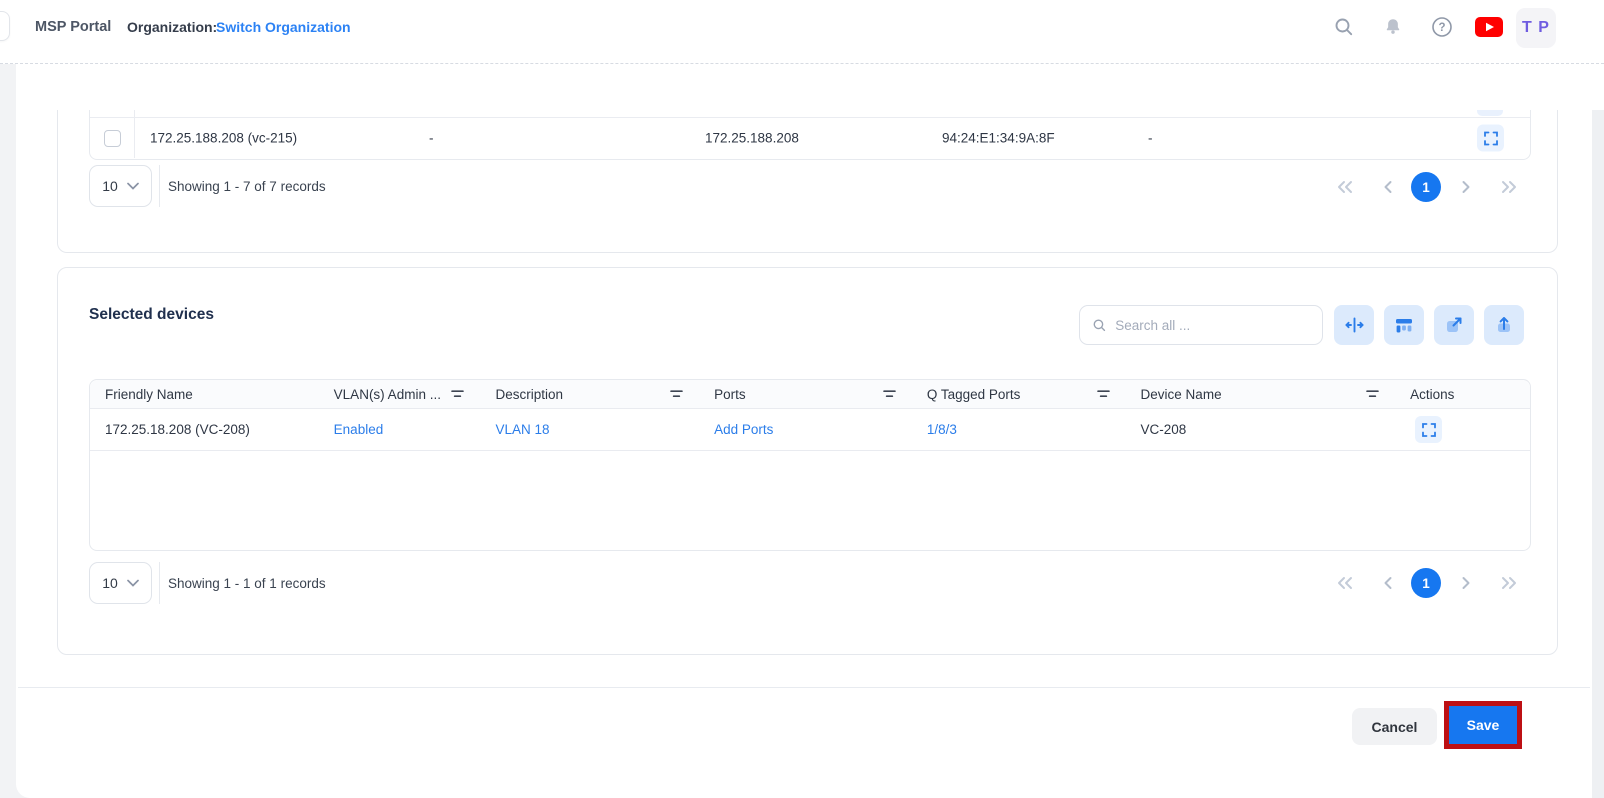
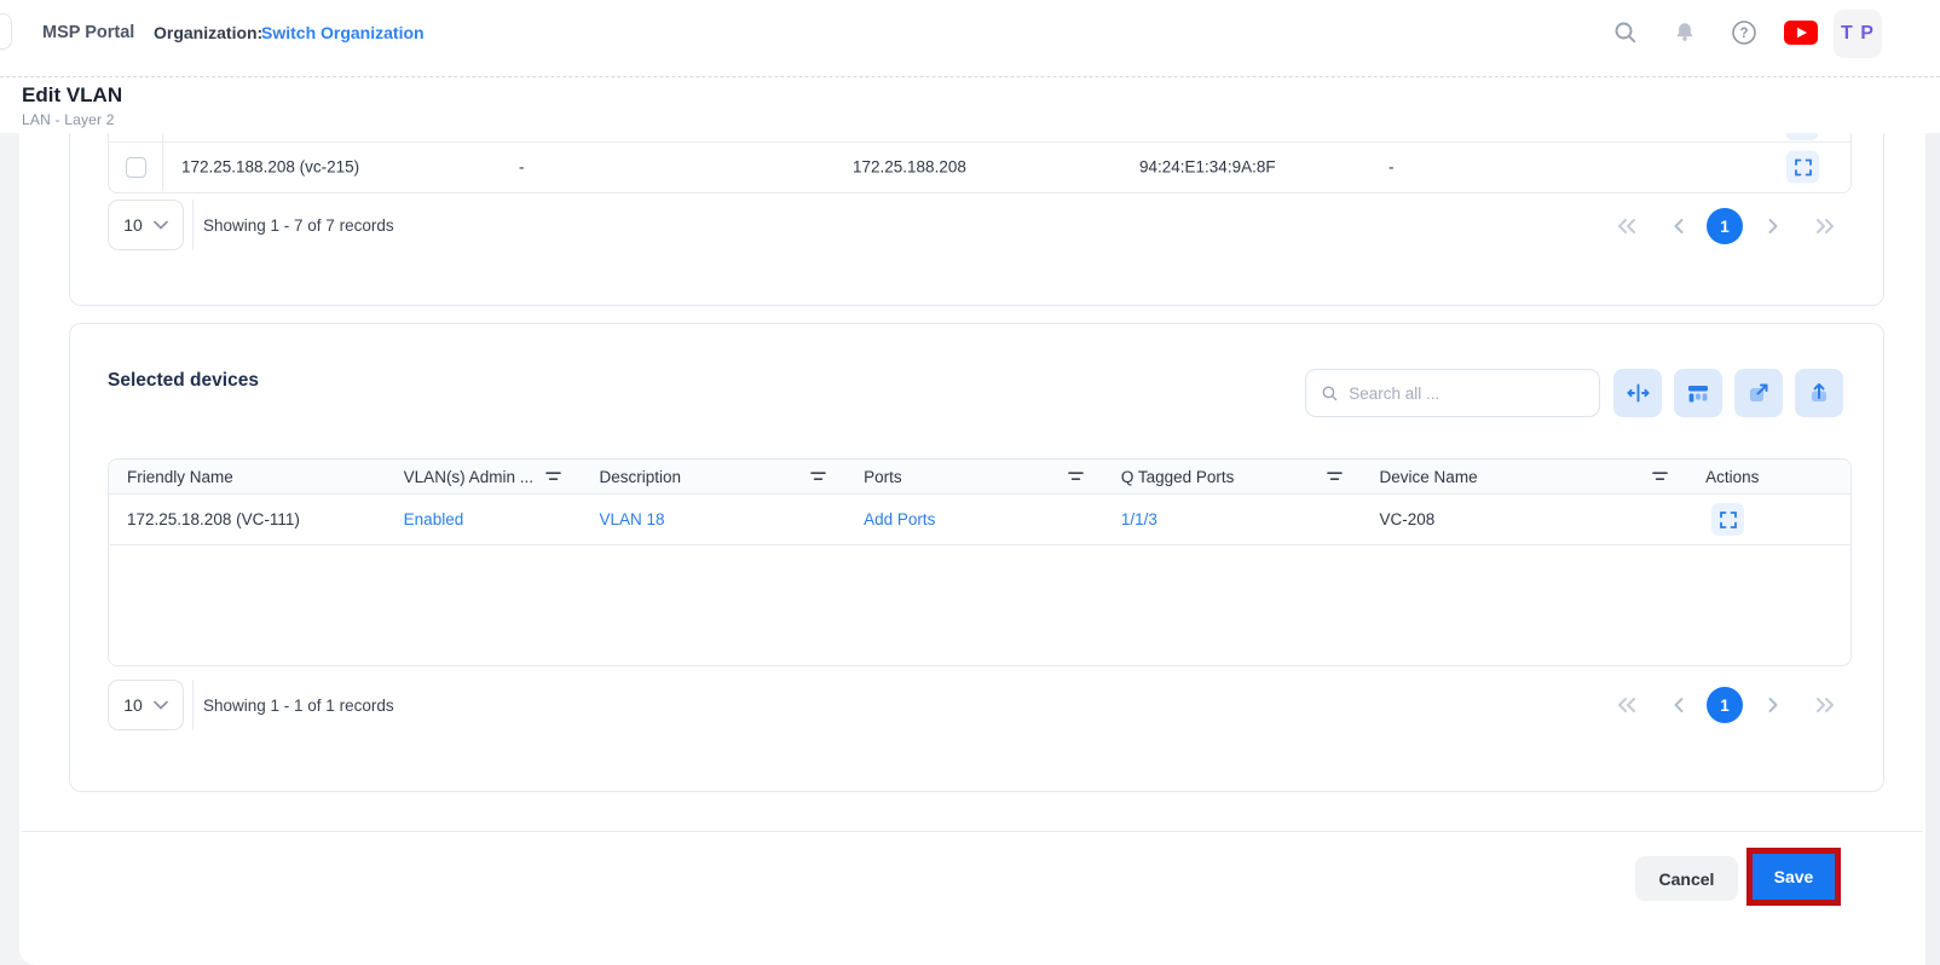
  MSP Portal
  Organization:
  Switch Organization
  ?
  T P
+ Edit VLAN
+ LAN - Layer 2
  172.25.188.208 (vc-215)
  -
  172.25.188.208
  94:24:E1:34:9A:8F
  -
  10
  Showing 1 - 7 of 7 records
  1
  Selected devices
  Search all ...
  Friendly Name
  VLAN(s) Admin ...
  Description
  Ports
  Q Tagged Ports
  Device Name
  Actions
- 172.25.18.208 (VC-208)
+ 172.25.18.208 (VC-111)
  Enabled
  VLAN 18
  Add Ports
- 1/8/3
+ 1/1/3
  VC-208
  10
  Showing 1 - 1 of 1 records
  1
  Cancel
  Save
